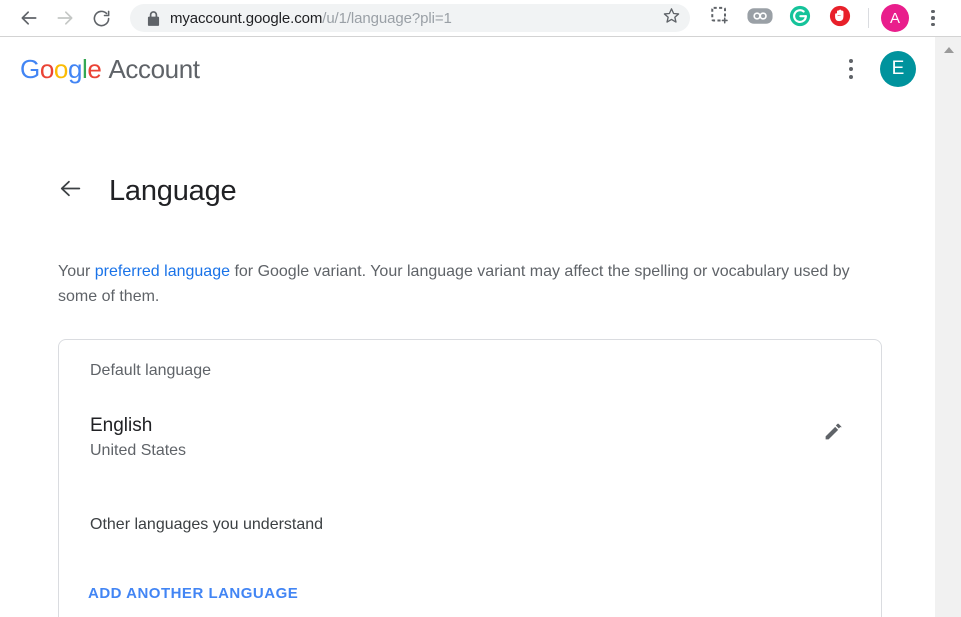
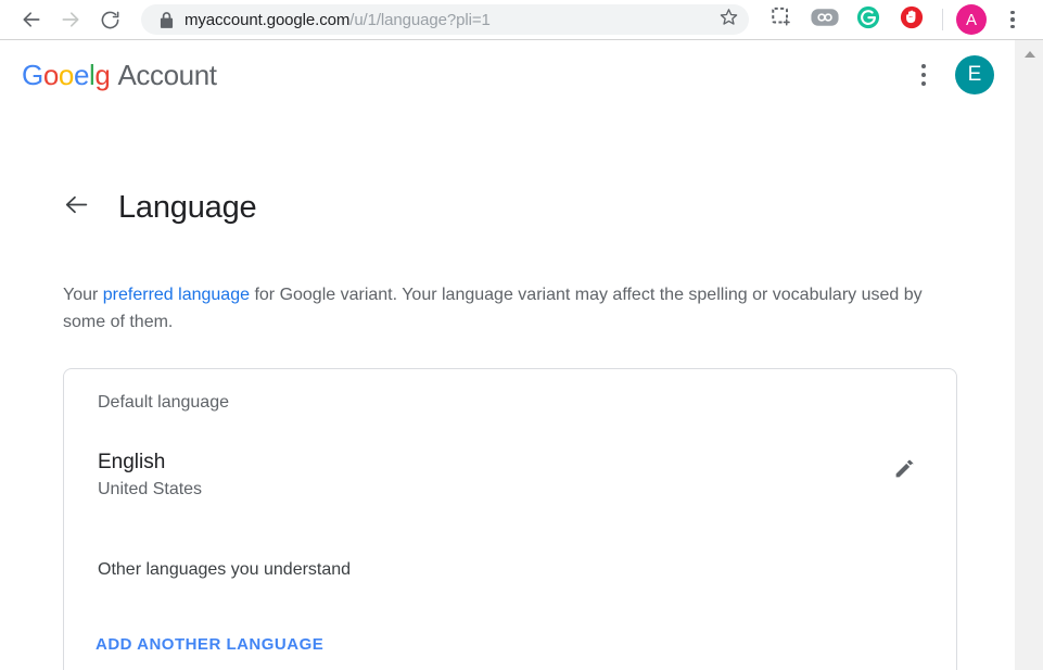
  myaccount.google.com/u/1/language?pli=1
  A
  G
  o
  o
- g
+ e
  l
- e
+ g
  Account
  E
  Language
  Your preferred language for Google variant. Your language variant may affect the spelling or vocabulary used by some of them.
  Default language
  English
  United States
  Other languages you understand
  ADD ANOTHER LANGUAGE
